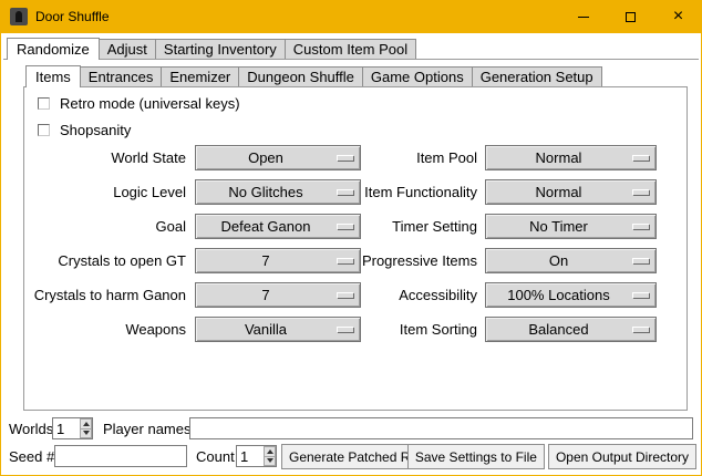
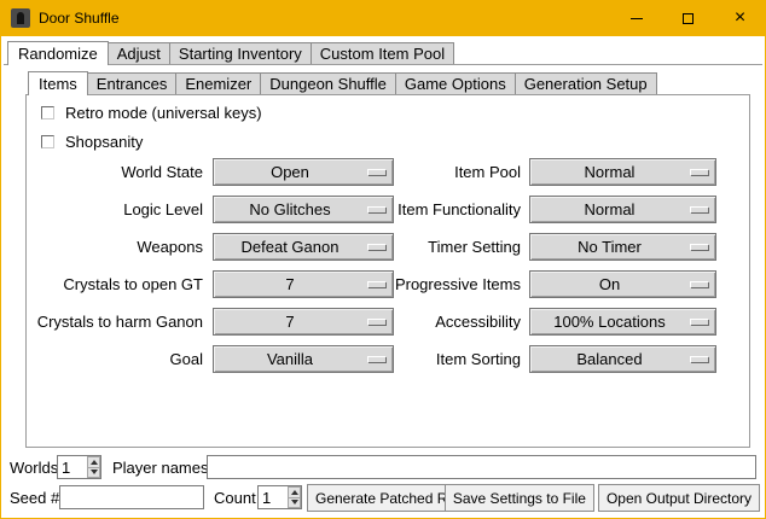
  Door Shuffle
  ×
  Randomize
  Adjust
  Starting Inventory
  Custom Item Pool
  Items
  Entrances
  Enemizer
  Dungeon Shuffle
  Game Options
  Generation Setup
  Retro mode (universal keys)
  Shopsanity
  World State
  Open
  Item Pool
  Normal
  Logic Level
  No Glitches
  Item Functionality
  Normal
- Goal
+ Weapons
  Defeat Ganon
  Timer Setting
  No Timer
  Crystals to open GT
  7
  Progressive Items
  On
  Crystals to harm Ganon
  7
  Accessibility
  100% Locations
- Weapons
+ Goal
  Vanilla
  Item Sorting
  Balanced
  Worlds
  1
  Player names
  Seed #
  Count
  1
  Generate Patched R
  Save Settings to File
  Open Output Directory
